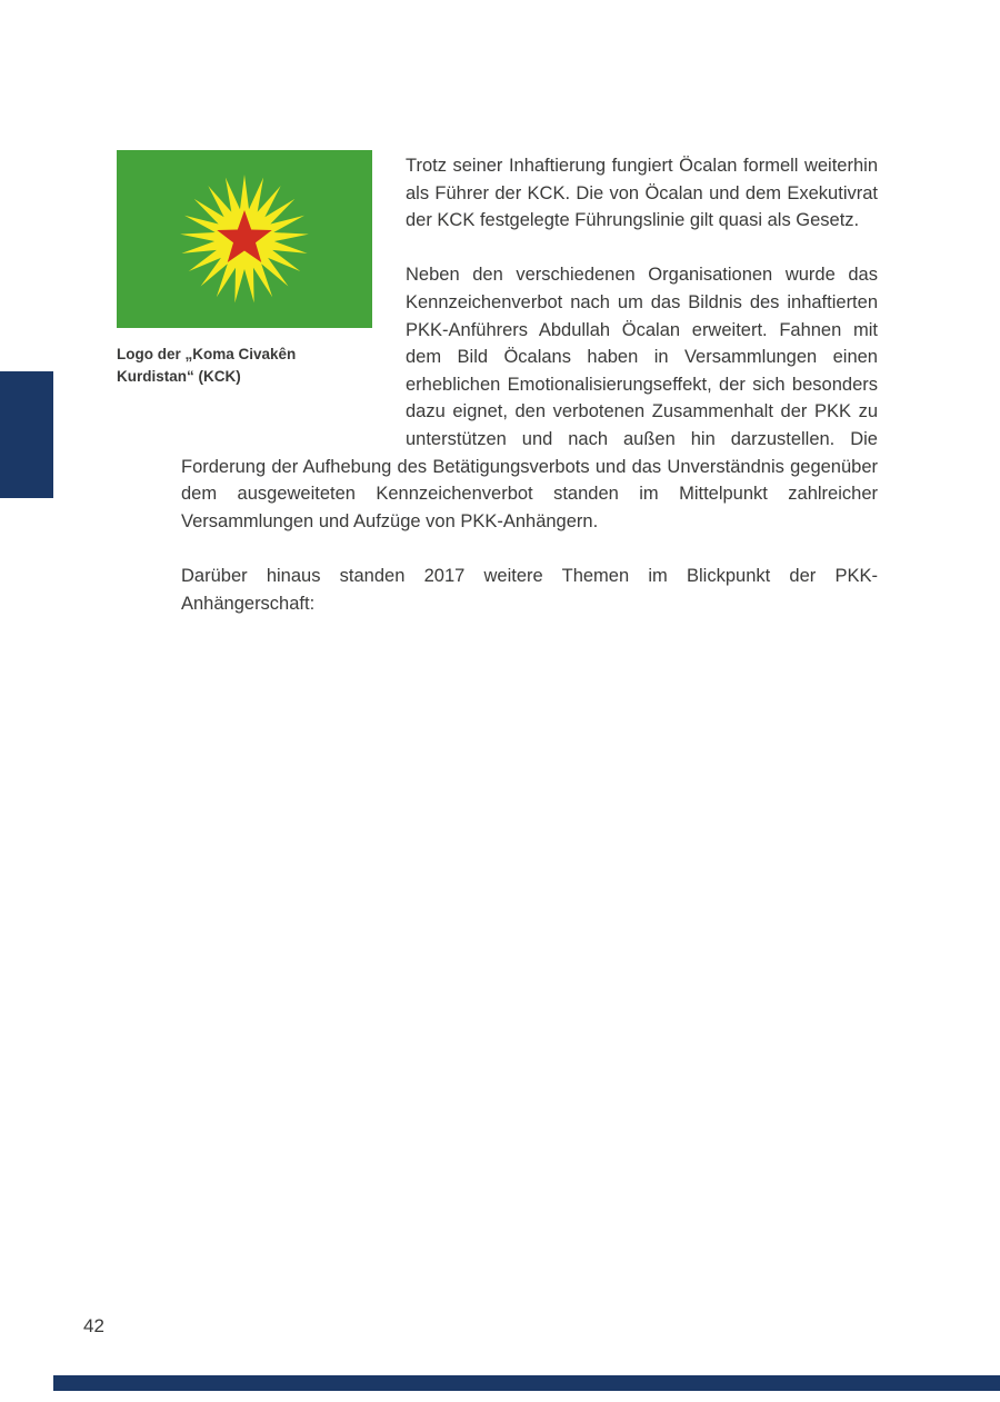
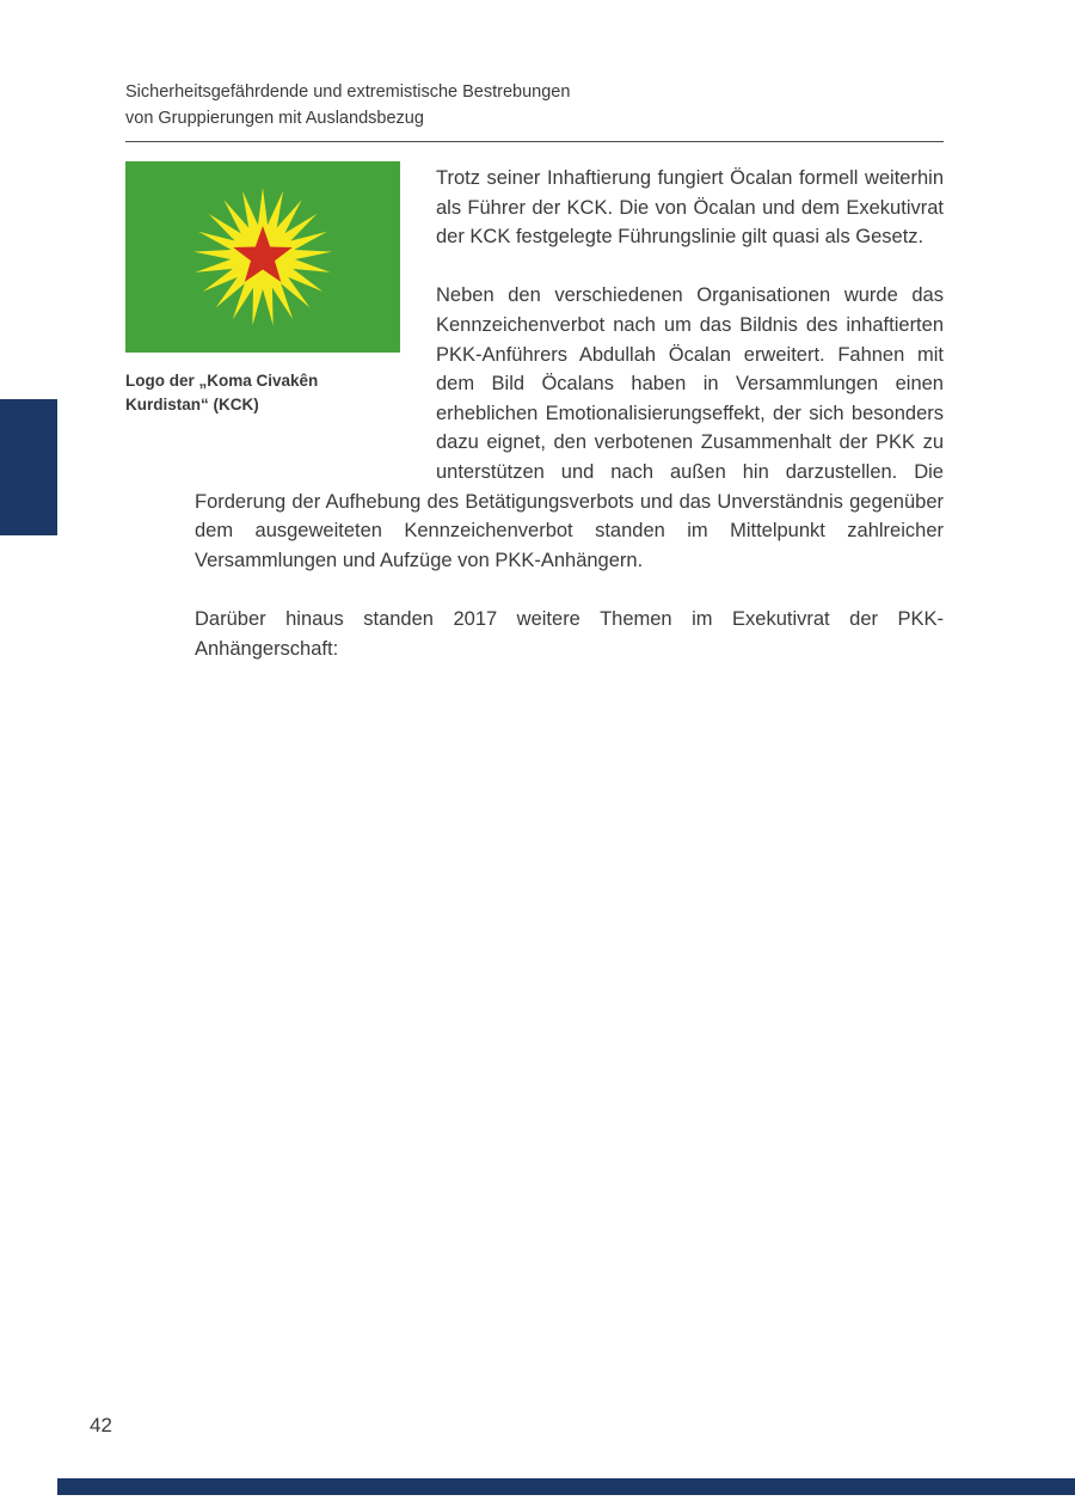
+ Sicherheitsgefährdende und extremistische Bestrebungen
+ von Gruppierungen mit Auslandsbezug
  Logo der „Koma Civakên Kurdistan“ (KCK)
  Trotz seiner Inhaftierung fungiert Öcalan formell weiterhin als Führer der KCK. Die von Öcalan und dem Exekutivrat der KCK festgelegte Führungslinie gilt quasi als Gesetz.
  Neben den verschiedenen Organisationen wurde das Kennzeichenverbot nach um das Bildnis des inhaftierten PKK-Anführers Abdullah Öcalan erweitert. Fahnen mit dem Bild Öcalans haben in Versammlungen einen erheblichen Emotionalisierungseffekt, der sich besonders dazu eignet, den verbotenen Zusammenhalt der PKK zu unterstützen und nach außen hin darzustellen. Die Forderung der Aufhebung des Betätigungsverbots und das Unverständnis gegenüber dem ausgeweiteten Kennzeichenverbot standen im Mittelpunkt zahlreicher Versammlungen und Aufzüge von PKK-Anhängern.
- Darüber hinaus standen 2017 weitere Themen im Blickpunkt der PKK-Anhängerschaft:
+ Darüber hinaus standen 2017 weitere Themen im Exekutivrat der PKK-Anhängerschaft:
  42
